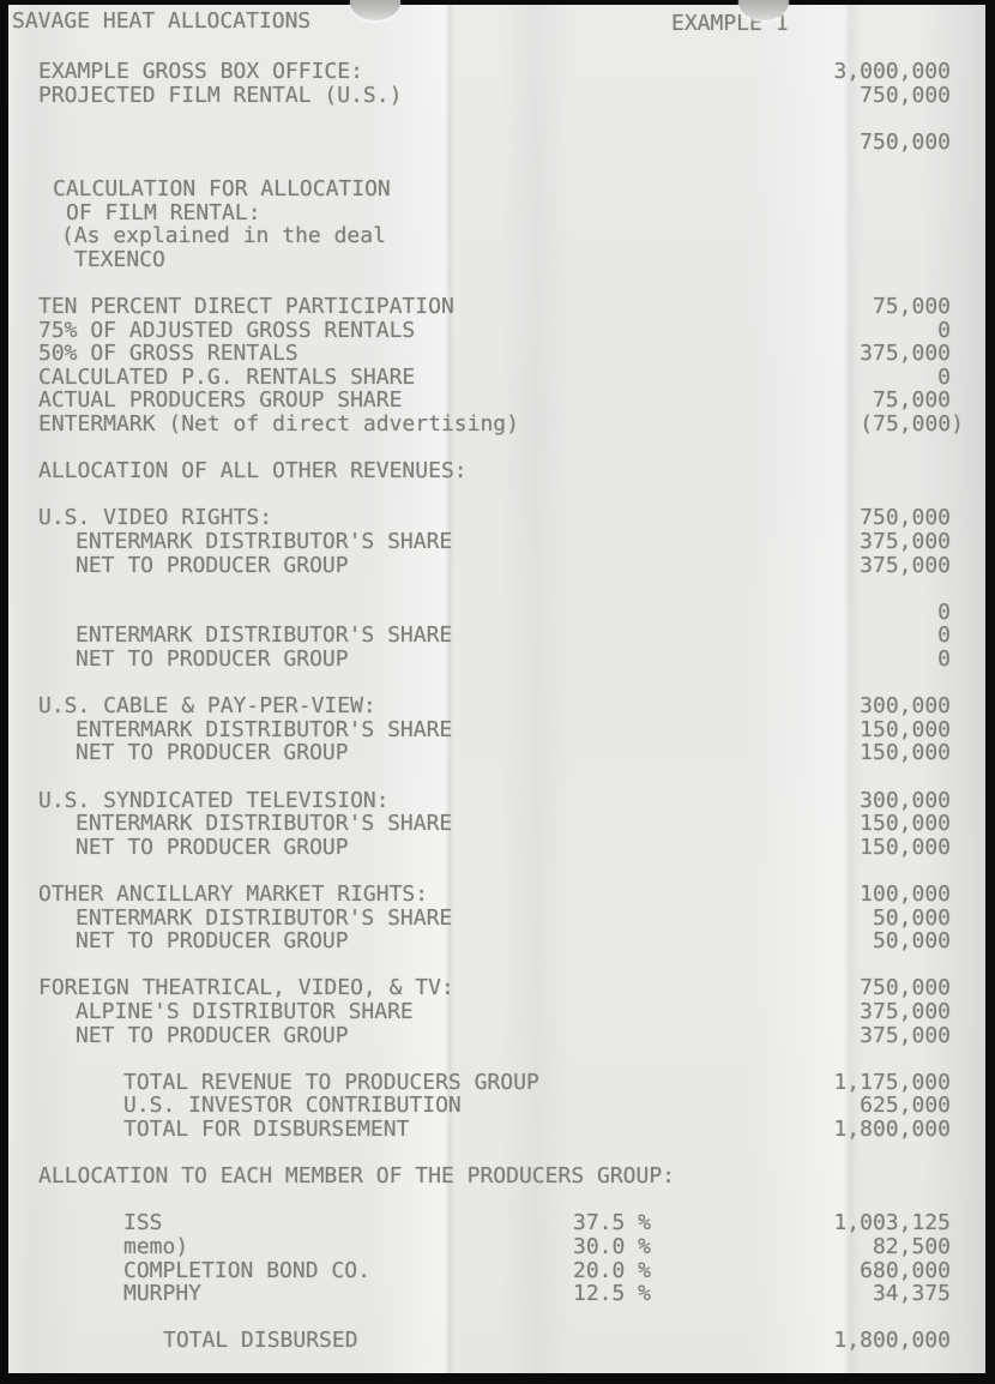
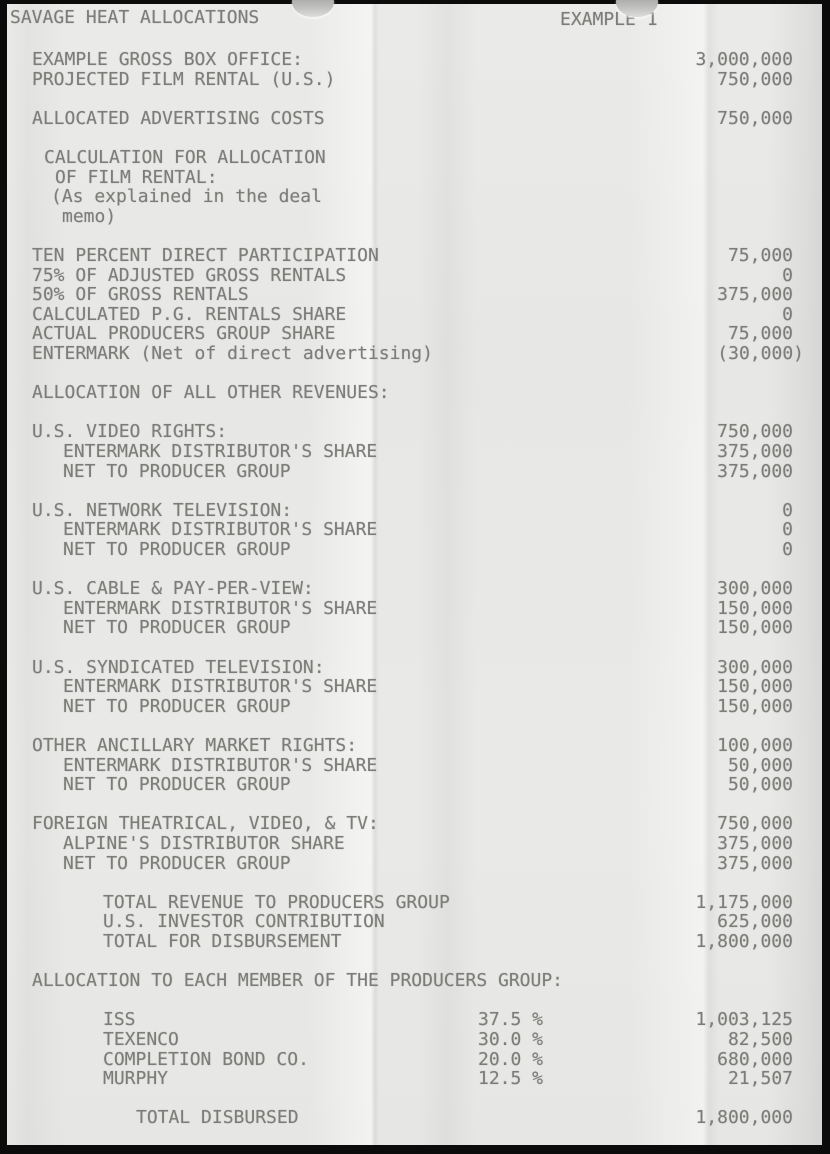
  SAVAGE HEAT ALLOCATIONS
  EXAMPLE 1
  EXAMPLE GROSS BOX OFFICE:
  3,000,000
  PROJECTED FILM RENTAL (U.S.)
  750,000
+ ALLOCATED ADVERTISING COSTS
  750,000
  CALCULATION FOR ALLOCATION
  OF FILM RENTAL:
  (As explained in the deal
- TEXENCO
+ memo)
  TEN PERCENT DIRECT PARTICIPATION
  75,000
  75% OF ADJUSTED GROSS RENTALS
  0
  50% OF GROSS RENTALS
  375,000
  CALCULATED P.G. RENTALS SHARE
  0
  ACTUAL PRODUCERS GROUP SHARE
  75,000
  ENTERMARK (Net of direct advertising)
- (75,000)
+ (30,000)
  ALLOCATION OF ALL OTHER REVENUES:
  U.S. VIDEO RIGHTS:
  750,000
  ENTERMARK DISTRIBUTOR'S SHARE
  375,000
  NET TO PRODUCER GROUP
  375,000
+ U.S. NETWORK TELEVISION:
  0
  ENTERMARK DISTRIBUTOR'S SHARE
  0
  NET TO PRODUCER GROUP
  0
  U.S. CABLE & PAY-PER-VIEW:
  300,000
  ENTERMARK DISTRIBUTOR'S SHARE
  150,000
  NET TO PRODUCER GROUP
  150,000
  U.S. SYNDICATED TELEVISION:
  300,000
  ENTERMARK DISTRIBUTOR'S SHARE
  150,000
  NET TO PRODUCER GROUP
  150,000
  OTHER ANCILLARY MARKET RIGHTS:
  100,000
  ENTERMARK DISTRIBUTOR'S SHARE
  50,000
  NET TO PRODUCER GROUP
  50,000
  FOREIGN THEATRICAL, VIDEO, & TV:
  750,000
  ALPINE'S DISTRIBUTOR SHARE
  375,000
  NET TO PRODUCER GROUP
  375,000
  TOTAL REVENUE TO PRODUCERS GROUP
  1,175,000
  U.S. INVESTOR CONTRIBUTION
  625,000
  TOTAL FOR DISBURSEMENT
  1,800,000
  ALLOCATION TO EACH MEMBER OF THE PRODUCERS GROUP:
  ISS
  37.5 %
  1,003,125
- memo)
+ TEXENCO
  30.0 %
  82,500
  COMPLETION BOND CO.
  20.0 %
  680,000
  MURPHY
  12.5 %
- 34,375
+ 21,507
  TOTAL DISBURSED
  1,800,000
